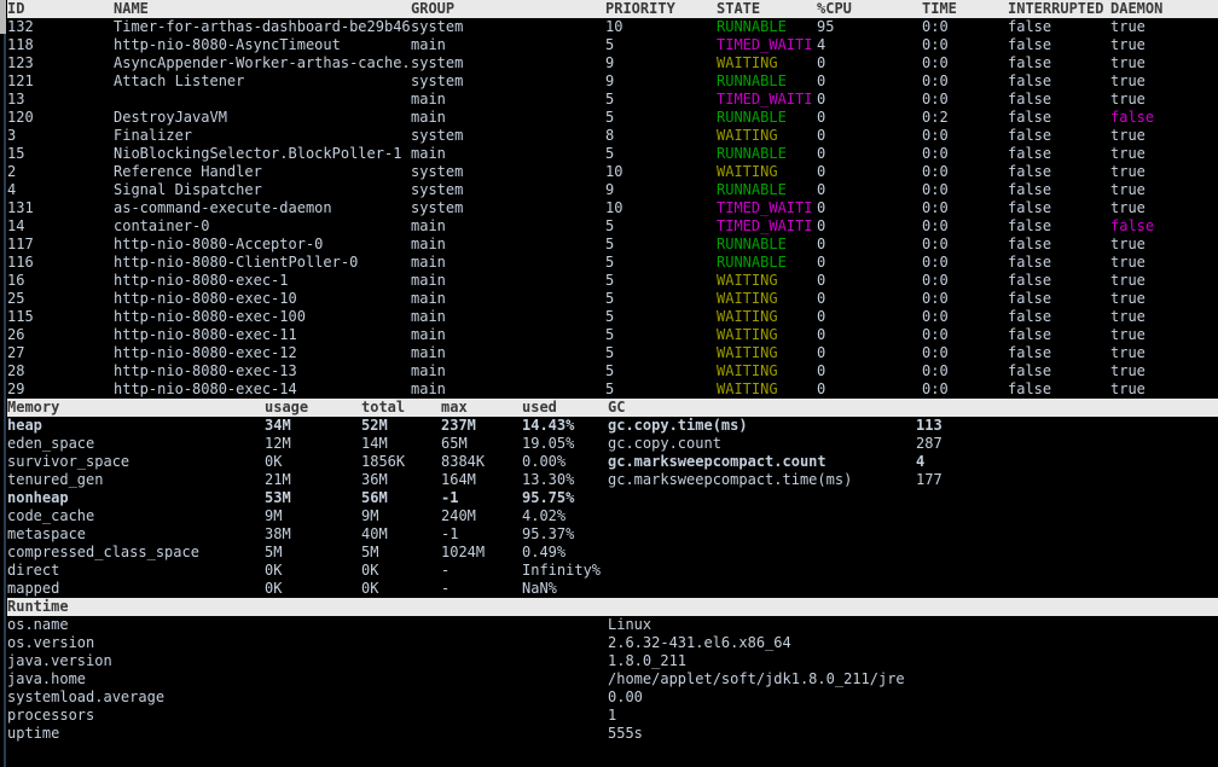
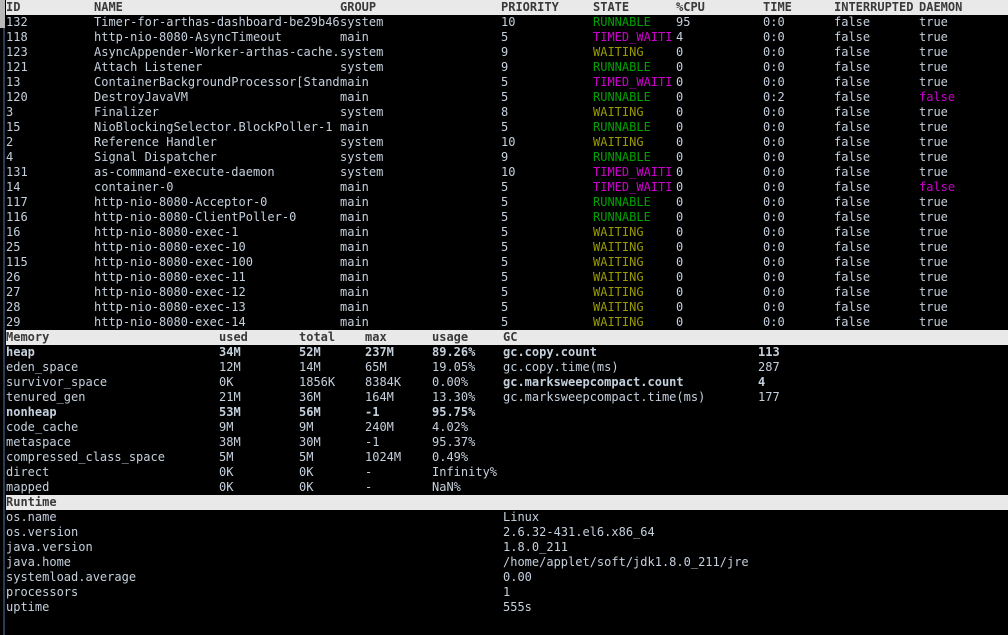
  ID
  NAME
  GROUP
  PRIORITY
  STATE
  %CPU
  TIME
  INTERRUPTED
  DAEMON
  132
  Timer-for-arthas-dashboard-be29b46
  system
  10
  RUNNABLE
  95
  0:0
  false
  true
  118
  http-nio-8080-AsyncTimeout
  main
  5
  TIMED_WAITI
  4
  0:0
  false
  true
  123
  AsyncAppender-Worker-arthas-cache.
  system
  9
  WAITING
  0
  0:0
  false
  true
  121
  Attach Listener
  system
  9
  RUNNABLE
  0
  0:0
  false
  true
  13
+ ContainerBackgroundProcessor[Stand
  main
  5
  TIMED_WAITI
  0
  0:0
  false
  true
  120
  DestroyJavaVM
  main
  5
  RUNNABLE
  0
  0:2
  false
  false
  3
  Finalizer
  system
  8
  WAITING
  0
  0:0
  false
  true
  15
  NioBlockingSelector.BlockPoller-1
  main
  5
  RUNNABLE
  0
  0:0
  false
  true
  2
  Reference Handler
  system
  10
  WAITING
  0
  0:0
  false
  true
  4
  Signal Dispatcher
  system
  9
  RUNNABLE
  0
  0:0
  false
  true
  131
  as-command-execute-daemon
  system
  10
  TIMED_WAITI
  0
  0:0
  false
  true
  14
  container-0
  main
  5
  TIMED_WAITI
  0
  0:0
  false
  false
  117
  http-nio-8080-Acceptor-0
  main
  5
  RUNNABLE
  0
  0:0
  false
  true
  116
  http-nio-8080-ClientPoller-0
  main
  5
  RUNNABLE
  0
  0:0
  false
  true
  16
  http-nio-8080-exec-1
  main
  5
  WAITING
  0
  0:0
  false
  true
  25
  http-nio-8080-exec-10
  main
  5
  WAITING
  0
  0:0
  false
  true
  115
  http-nio-8080-exec-100
  main
  5
  WAITING
  0
  0:0
  false
  true
  26
  http-nio-8080-exec-11
  main
  5
  WAITING
  0
  0:0
  false
  true
  27
  http-nio-8080-exec-12
  main
  5
  WAITING
  0
  0:0
  false
  true
  28
  http-nio-8080-exec-13
  main
  5
  WAITING
  0
  0:0
  false
  true
  29
  http-nio-8080-exec-14
  main
  5
  WAITING
  0
  0:0
  false
  true
  Memory
- usage
+ used
  total
  max
- used
+ usage
  GC
  heap
  34M
  52M
  237M
- 14.43%
+ 89.26%
- gc.copy.time(ms)
+ gc.copy.count
  113
  eden_space
  12M
  14M
  65M
  19.05%
- gc.copy.count
+ gc.copy.time(ms)
  287
  survivor_space
  0K
  1856K
  8384K
  0.00%
  gc.marksweepcompact.count
  4
  tenured_gen
  21M
  36M
  164M
  13.30%
  gc.marksweepcompact.time(ms)
  177
  nonheap
  53M
  56M
  -1
  95.75%
  code_cache
  9M
  9M
  240M
  4.02%
  metaspace
  38M
- 40M
+ 30M
  -1
  95.37%
  compressed_class_space
  5M
  5M
  1024M
  0.49%
  direct
  0K
  0K
  -
  Infinity%
  mapped
  0K
  0K
  -
  NaN%
  Runtime
  os.name
  Linux
  os.version
  2.6.32-431.el6.x86_64
  java.version
  1.8.0_211
  java.home
  /home/applet/soft/jdk1.8.0_211/jre
  systemload.average
  0.00
  processors
  1
  uptime
  555s
